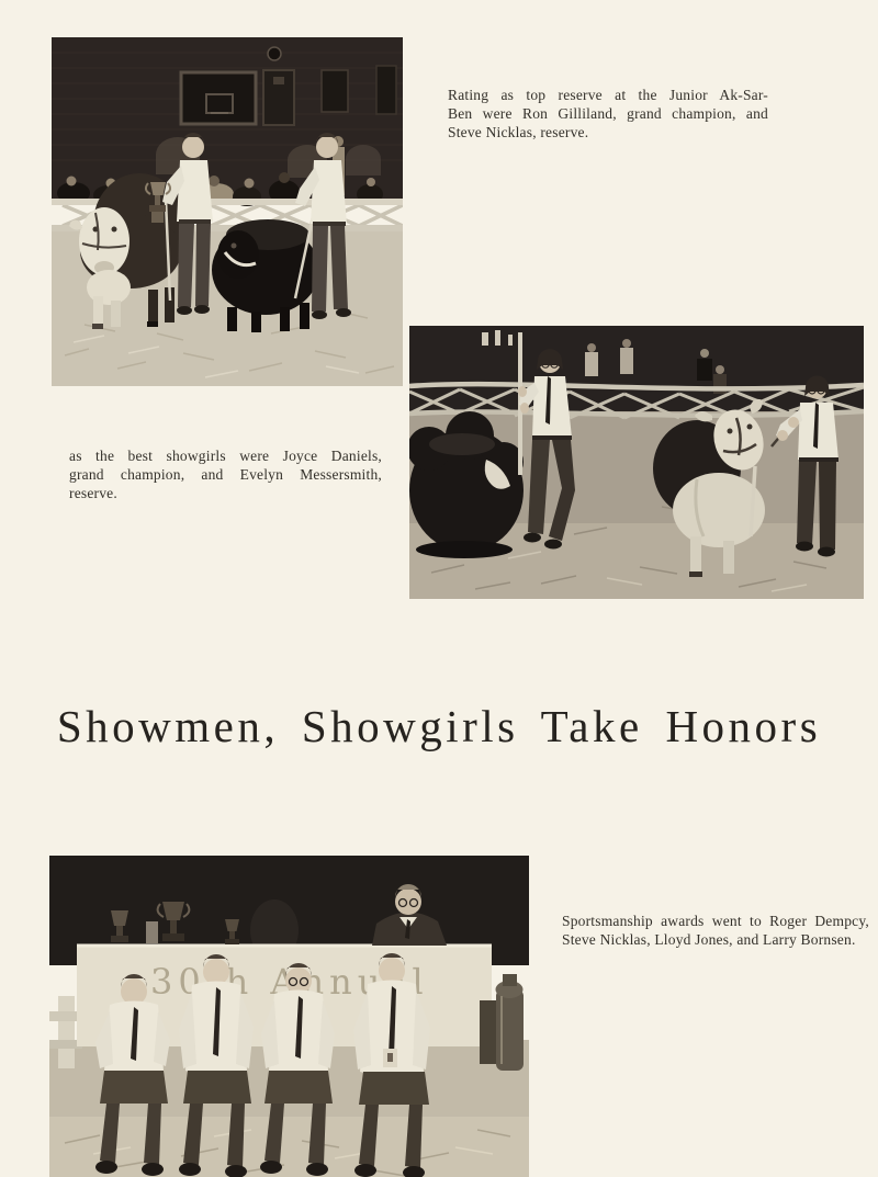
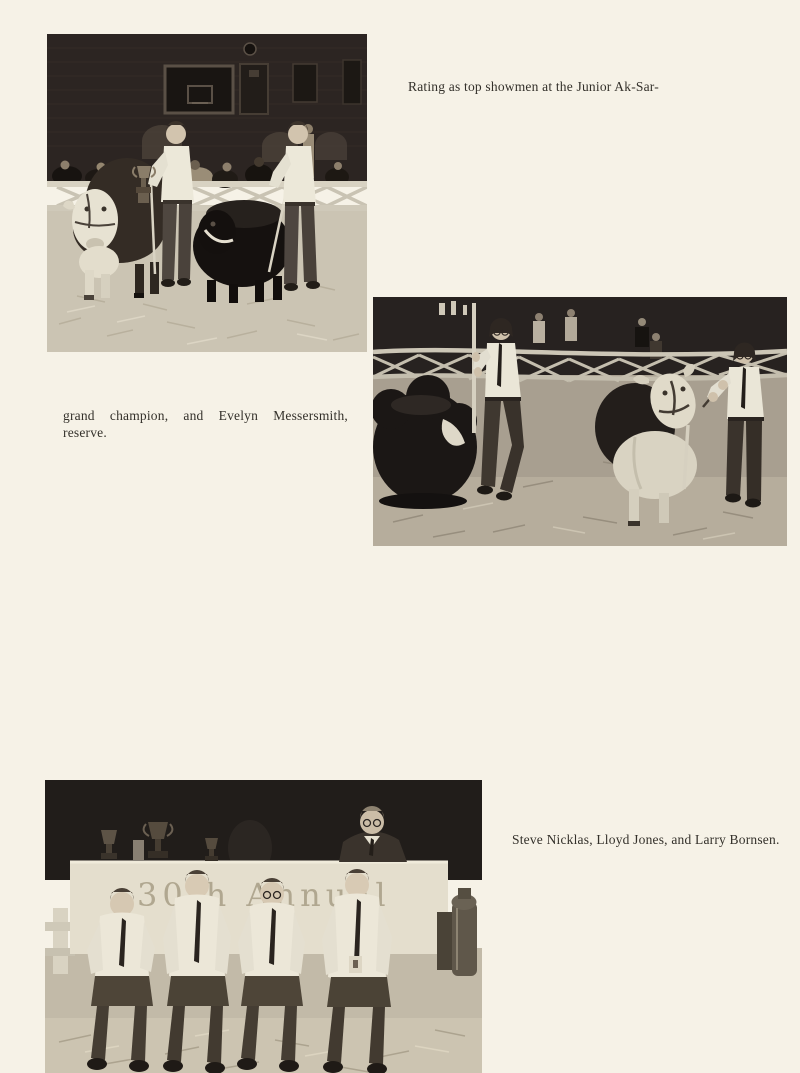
- Rating as top reserve at the Junior Ak-Sar-
+ Rating as top showmen at the Junior Ak-Sar-
- Ben were Ron Gilliland, grand champion, and
- Steve Nicklas, reserve.
- as the best showgirls were Joyce Daniels,
  grand champion, and Evelyn Messersmith,
  reserve.
- Showmen, Showgirls Take Honors
  30hnnul
- Sportsmanship awards went to Roger Dempcy,
  Steve Nicklas, Lloyd Jones, and Larry Bornsen.
